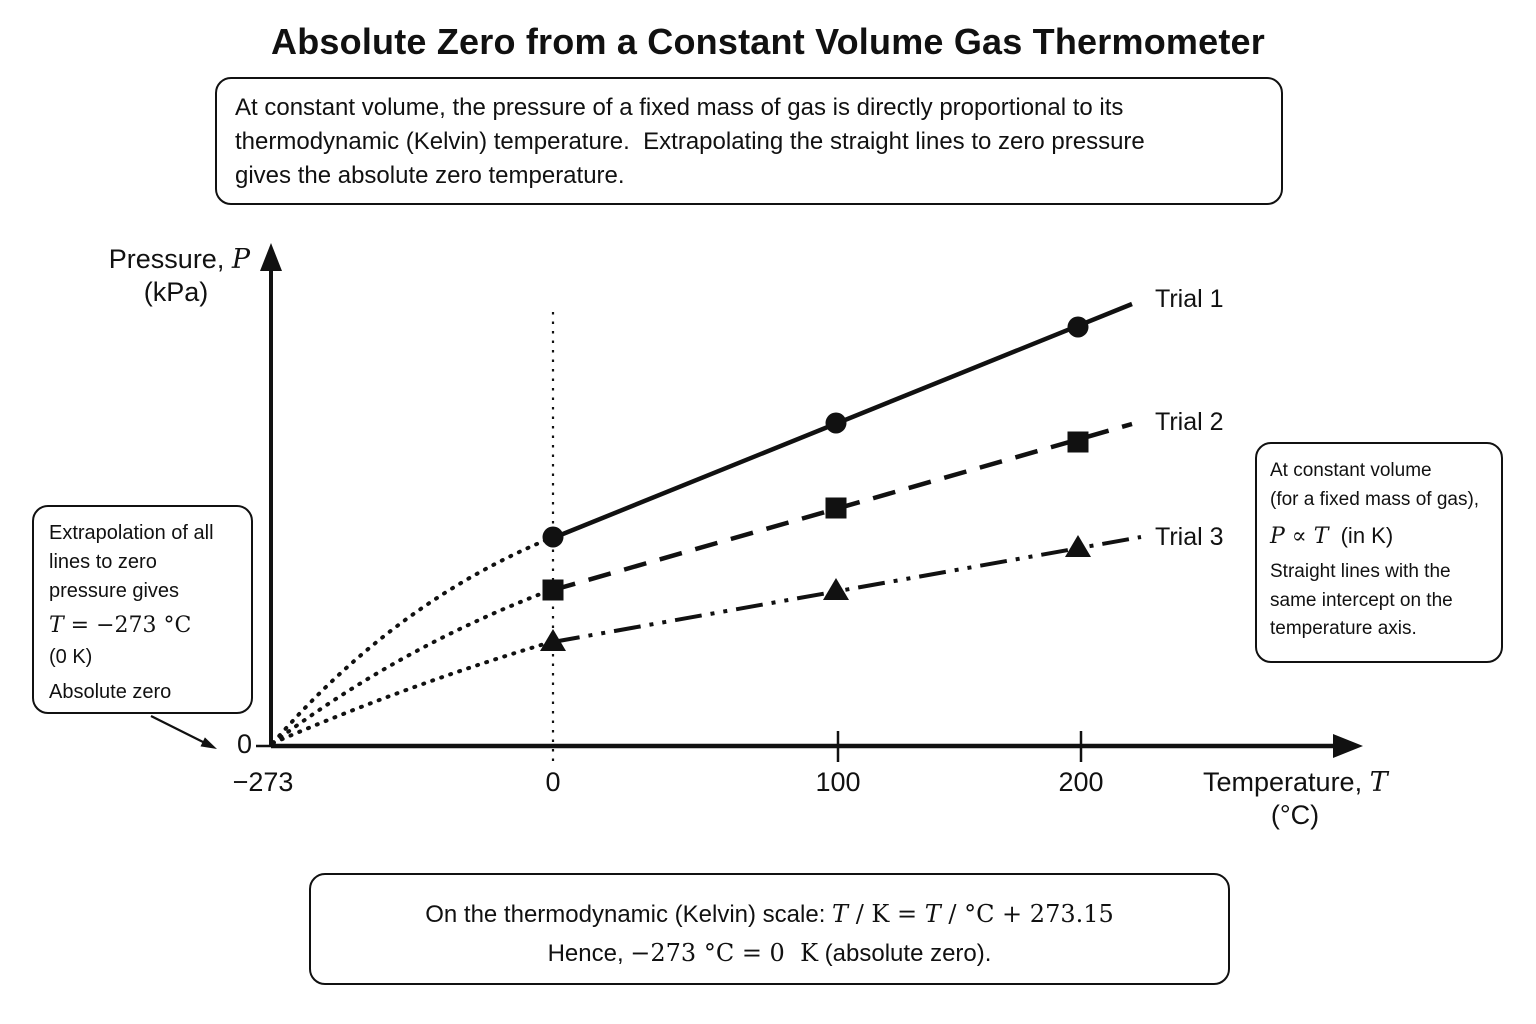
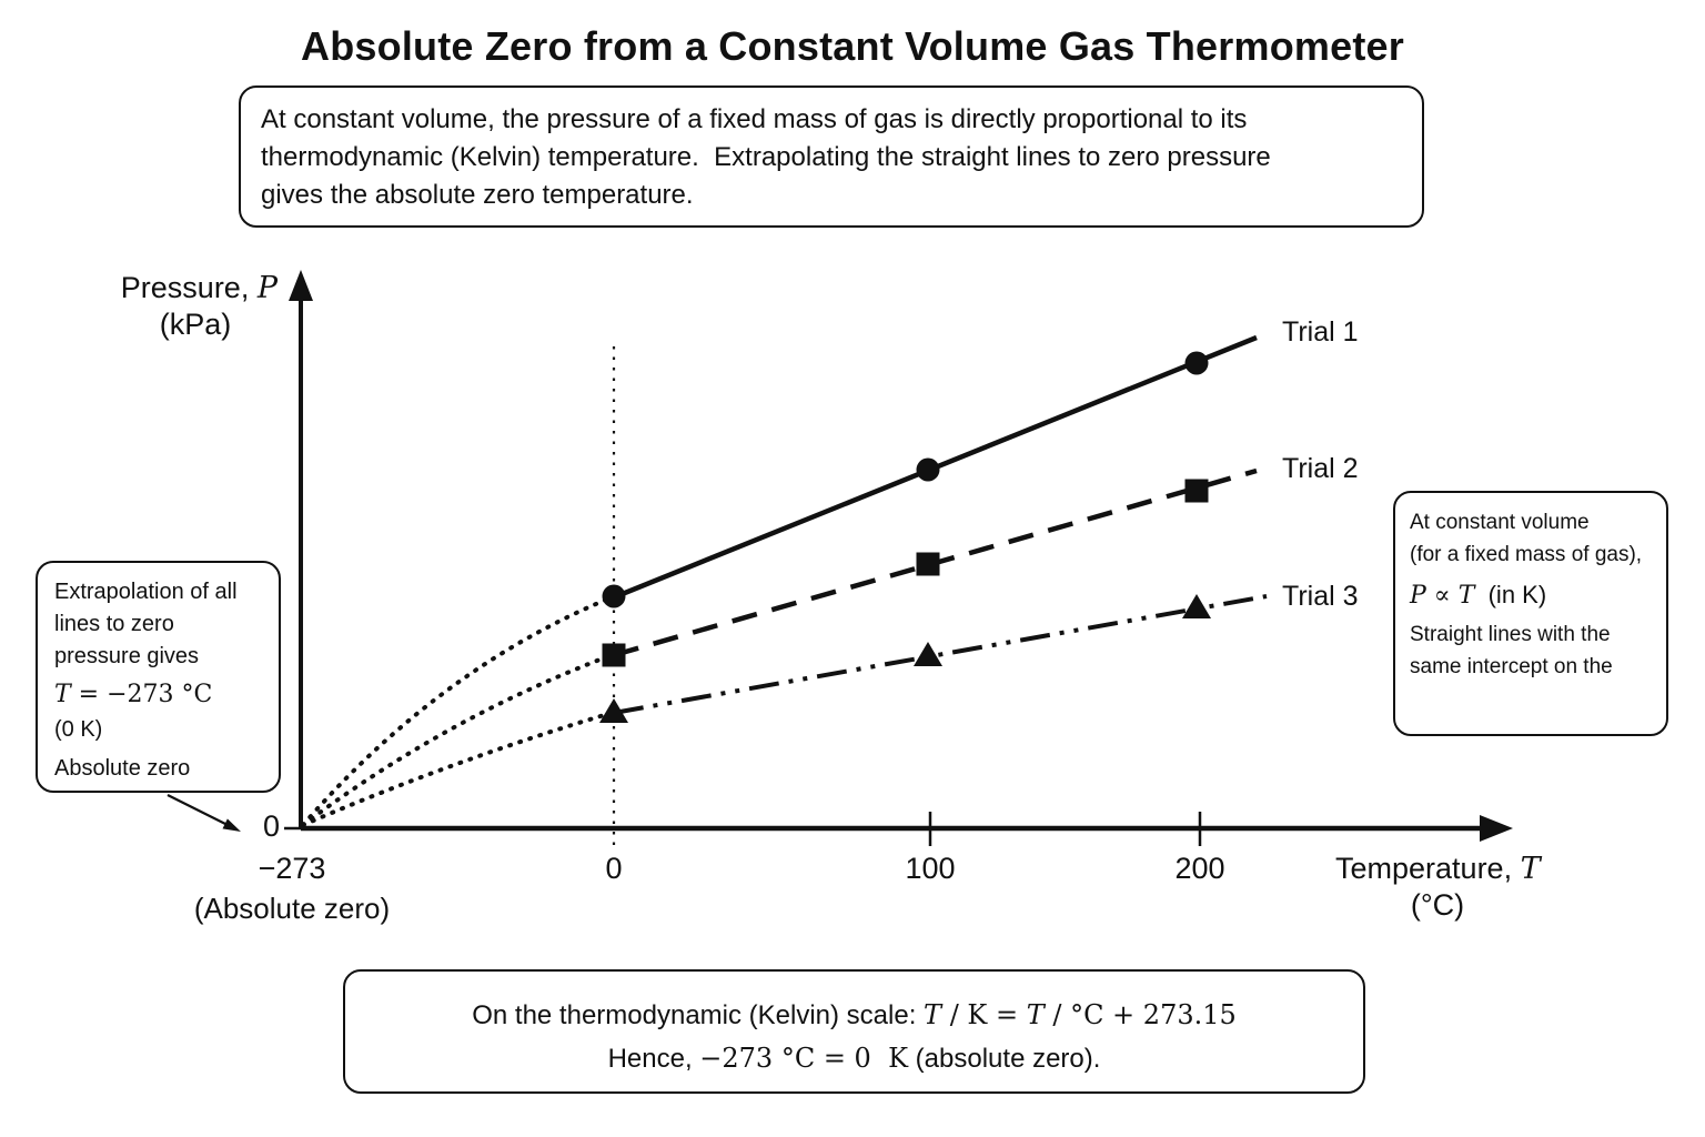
  Absolute Zero from a Constant Volume Gas Thermometer
  At constant volume, the pressure of a fixed mass of gas is directly proportional to its
  thermodynamic (Kelvin) temperature. Extrapolating the straight lines to zero pressure
  gives the absolute zero temperature.
  Pressure, P
  (kPa)
  Temperature, T
  (°C)
  0
  0
  100
  200
  −273
+ (Absolute zero)
  Trial 1
  Trial 2
  Trial 3
  Extrapolation of all
  lines to zero
  pressure gives
  T = −273 °C
  (0 K)
  Absolute zero
  At constant volume
  (for a fixed mass of gas),
  P ∝ T (in K)
  Straight lines with the
  same intercept on the
- temperature axis.
  On the thermodynamic (Kelvin) scale: T / K = T / °C + 273.15
  Hence, −273 °C = 0 K (absolute zero).
